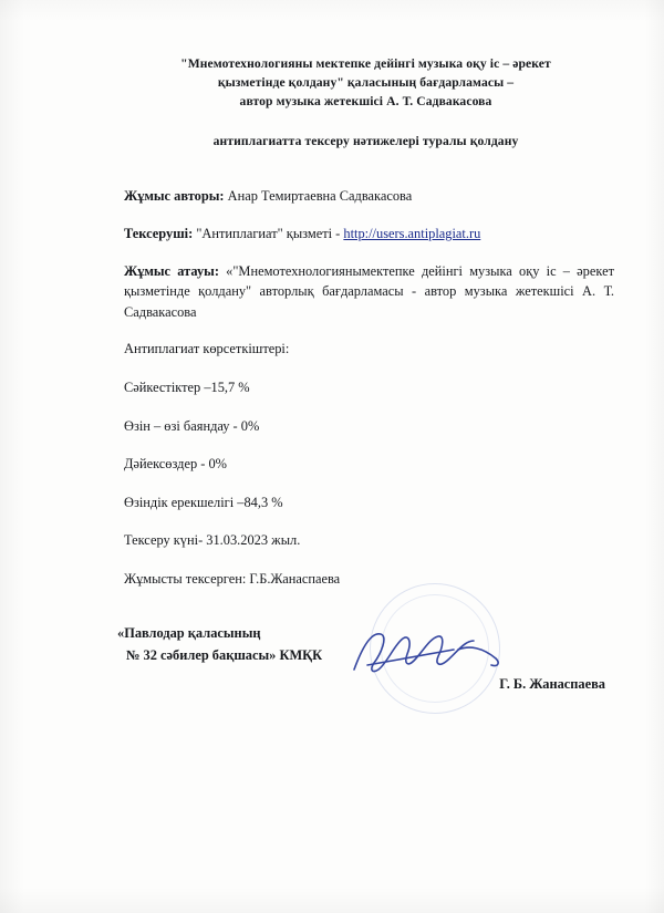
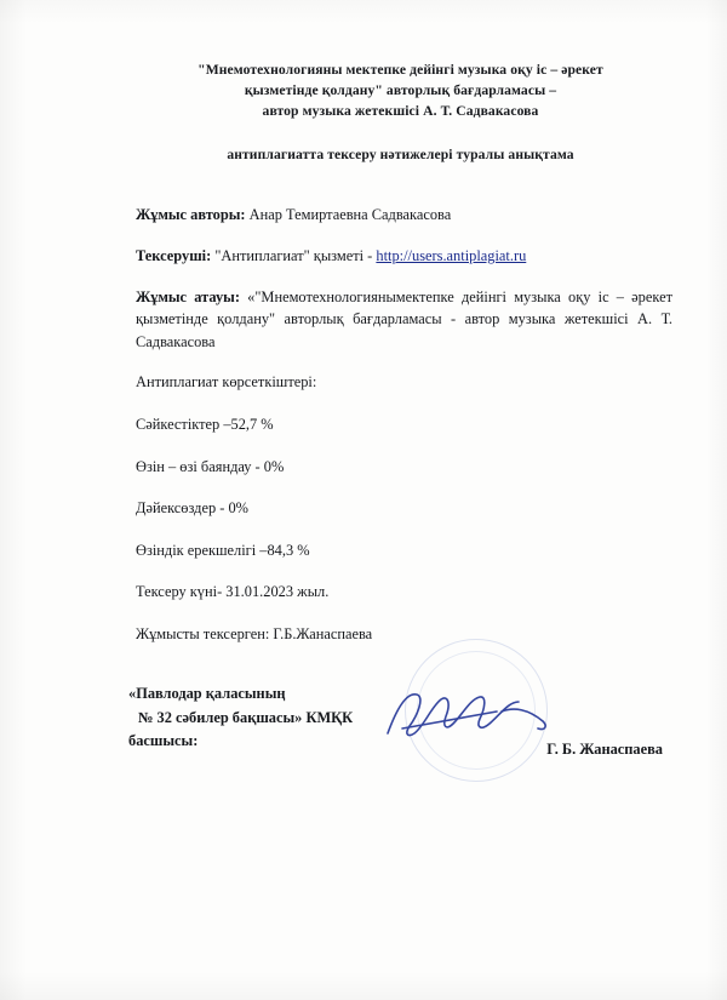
  "Мнемотехнологияны мектепке дейінгі музыка оқу іс – әрекет
- қызметінде қолдану" қаласының бағдарламасы –
+ қызметінде қолдану" авторлық бағдарламасы –
  автор музыка жетекшісі А. Т. Садвакасова
- антиплагиатта тексеру нәтижелері туралы қолдану
+ антиплагиатта тексеру нәтижелері туралы анықтама
  Жұмыс авторы: Анар Темиртаевна Садвакасова
  Тексеруші: "Антиплагиат" қызметі - http://users.antiplagiat.ru
  Жұмыс атауы: «"Мнемотехнологиянымектепке дейінгі музыка оқу іс – әрекет қызметінде қолдану" авторлық бағдарламасы - автор музыка жетекшісі А. Т. Садвакасова
  Антиплагиат көрсеткіштері:
- Сәйкестіктер –15,7 %
+ Сәйкестіктер –52,7 %
  Өзін – өзі баяндау - 0%
  Дәйексөздер - 0%
  Өзіндік ерекшелігі –84,3 %
- Тексеру күні- 31.03.2023 жыл.
+ Тексеру күні- 31.01.2023 жыл.
  Жұмысты тексерген: Г.Б.Жанаспаева
  «Павлодар қаласының
  № 32 сәбилер бақшасы» КМҚК
+ басшысы:
  Г. Б. Жанаспаева
